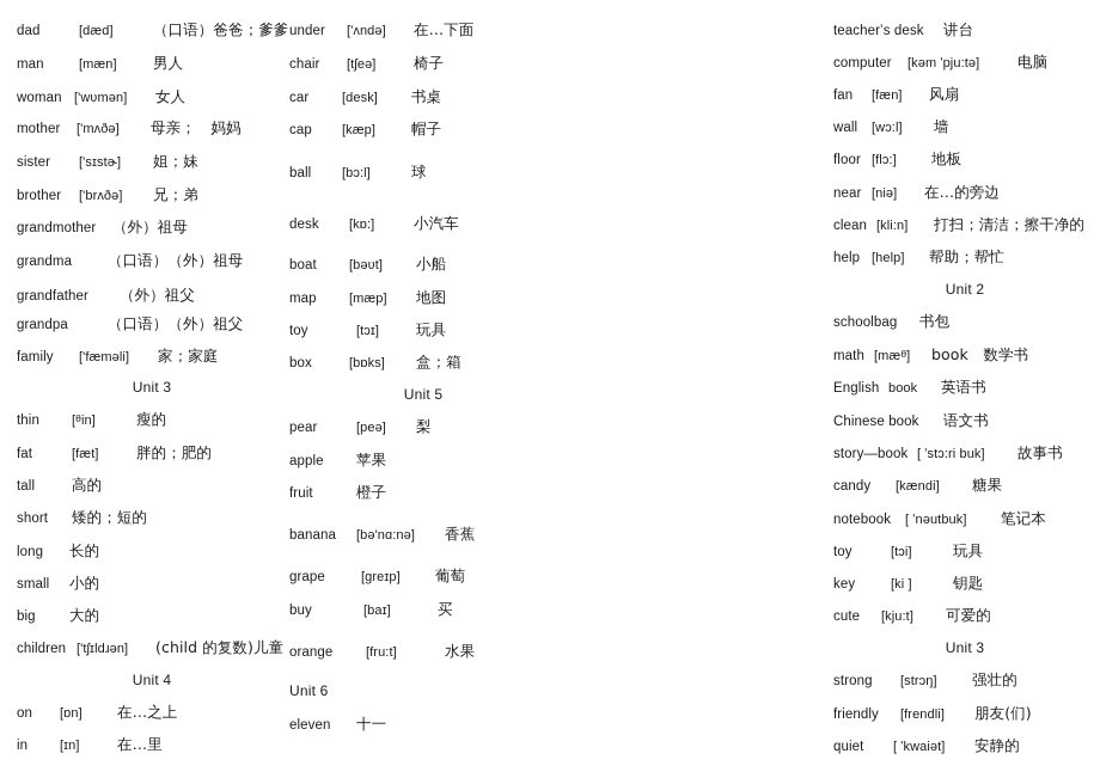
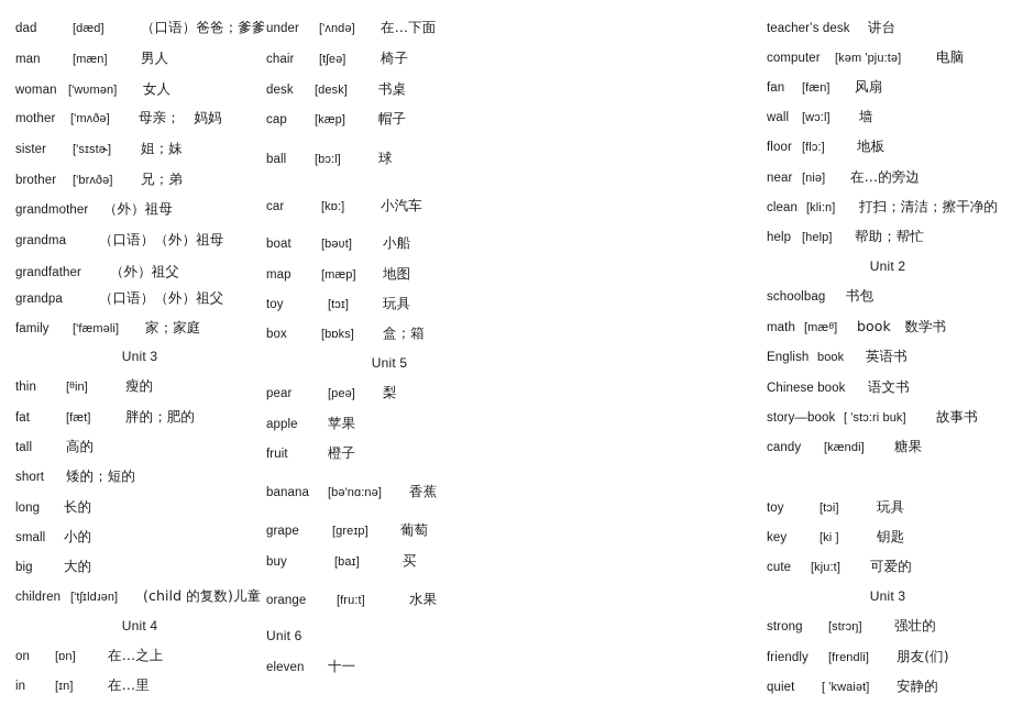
  dad [dæd] （口语）爸爸；爹爹
  man [mæn] 男人
  woman ['wʋmən] 女人
  mother ['mʌðə] 母亲； 妈妈
  sister ['sɪstɚ] 姐；妹
  brother ['brʌðə] 兄；弟
  grandmother （外）祖母
  grandma （口语）（外）祖母
  grandfather （外）祖父
  grandpa （口语）（外）祖父
  family ['fæməli] 家；家庭
  Unit 3
  thin [θin] 瘦的
  fat [fæt] 胖的；肥的
  tall 高的
  short 矮的；短的
  long 长的
  small 小的
  big 大的
  children ['tʃɪldɹən] (child 的复数)儿童
  Unit 4
  on [ɒn] 在…之上
  in [ɪn] 在…里
  under ['ʌndə] 在…下面
  chair [tʃeə] 椅子
- car [desk] 书桌
+ desk [desk] 书桌
  cap [kæp] 帽子
  ball [bɔ:l] 球
- desk [kɒ:] 小汽车
+ car [kɒ:] 小汽车
  boat [bəʋt] 小船
  map [mæp] 地图
  toy [tɔɪ] 玩具
  box [bɒks] 盒；箱
  Unit 5
  pear [peə] 梨
  apple 苹果
  fruit 橙子
  banana [bə'nɑ:nə] 香蕉
  grape [greɪp] 葡萄
  buy [baɪ] 买
  orange [fru:t] 水果
  Unit 6
  eleven 十一
  teacherʼs desk 讲台
  computer [kəm ʹpju:tə] 电脑
  fan [fæn] 风扇
  wall [wɔ:l] 墙
  floor [flɔ:] 地板
  near [niə] 在…的旁边
  clean [kli:n] 打扫；清洁；擦干净的
  help [help] 帮助；帮忙
  Unit 2
  schoolbag 书包
  math [mæθ] book 数学书
  English book 英语书
  Chinese book 语文书
  story—book [ ʹstɔ:ri buk] 故事书
  candy [kændi] 糖果
- notebook [ ʹnəutbuk] 笔记本
  toy [tɔi] 玩具
  key [ki ] 钥匙
  cute [kju:t] 可爱的
  Unit 3
  strong [strɔŋ] 强壮的
  friendly [frendli] 朋友(们)
  quiet [ ʹkwaiət] 安静的
